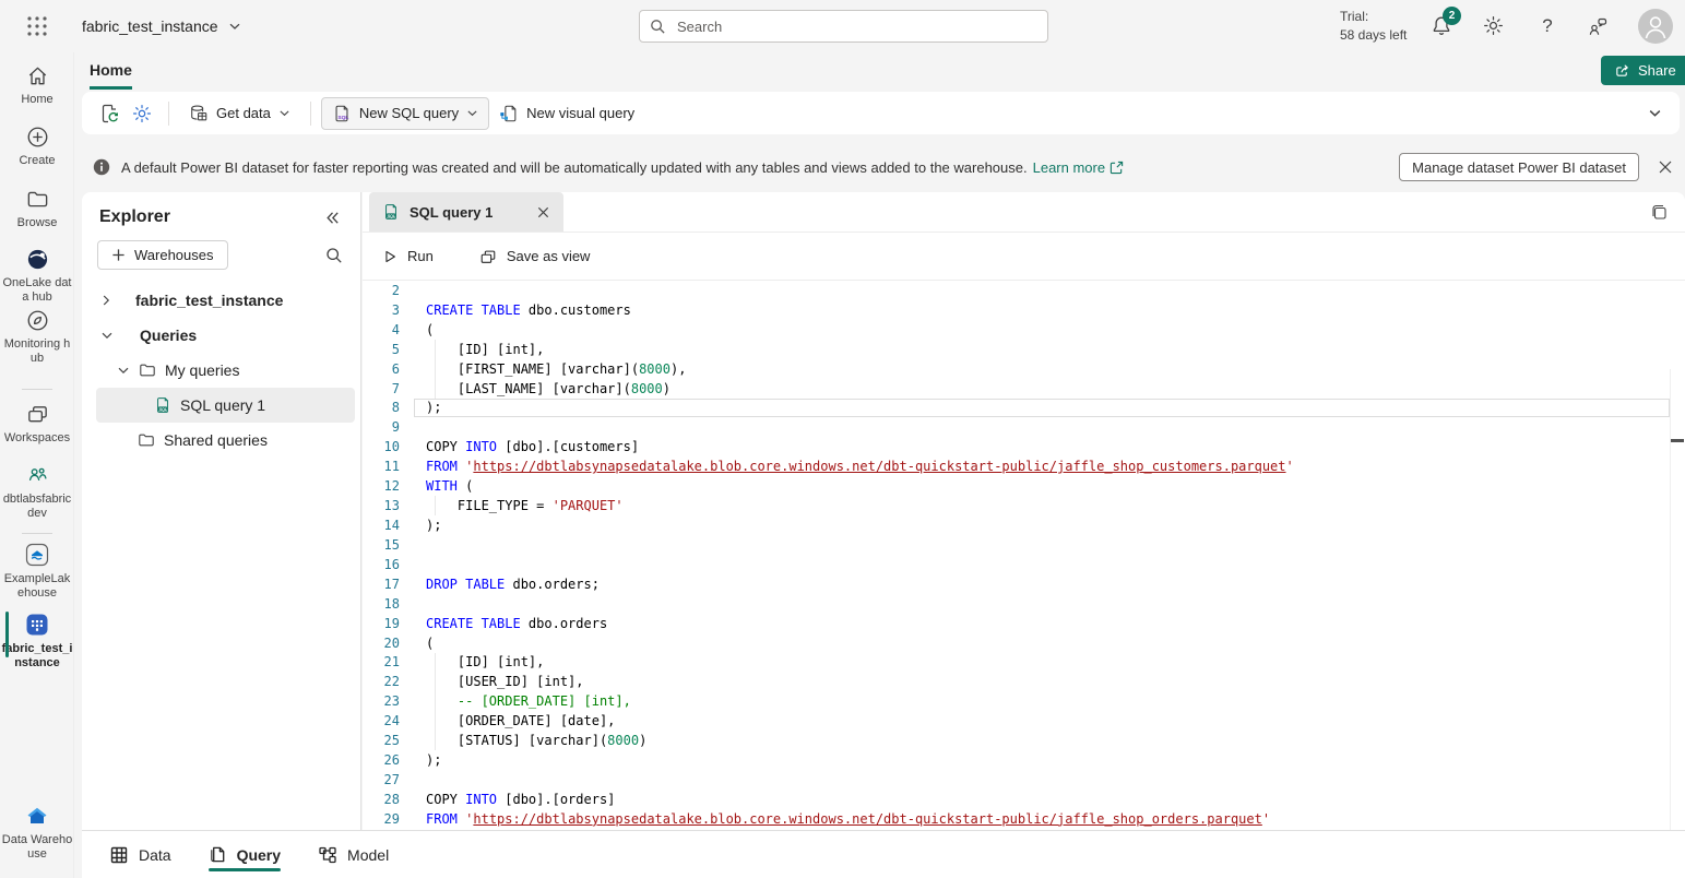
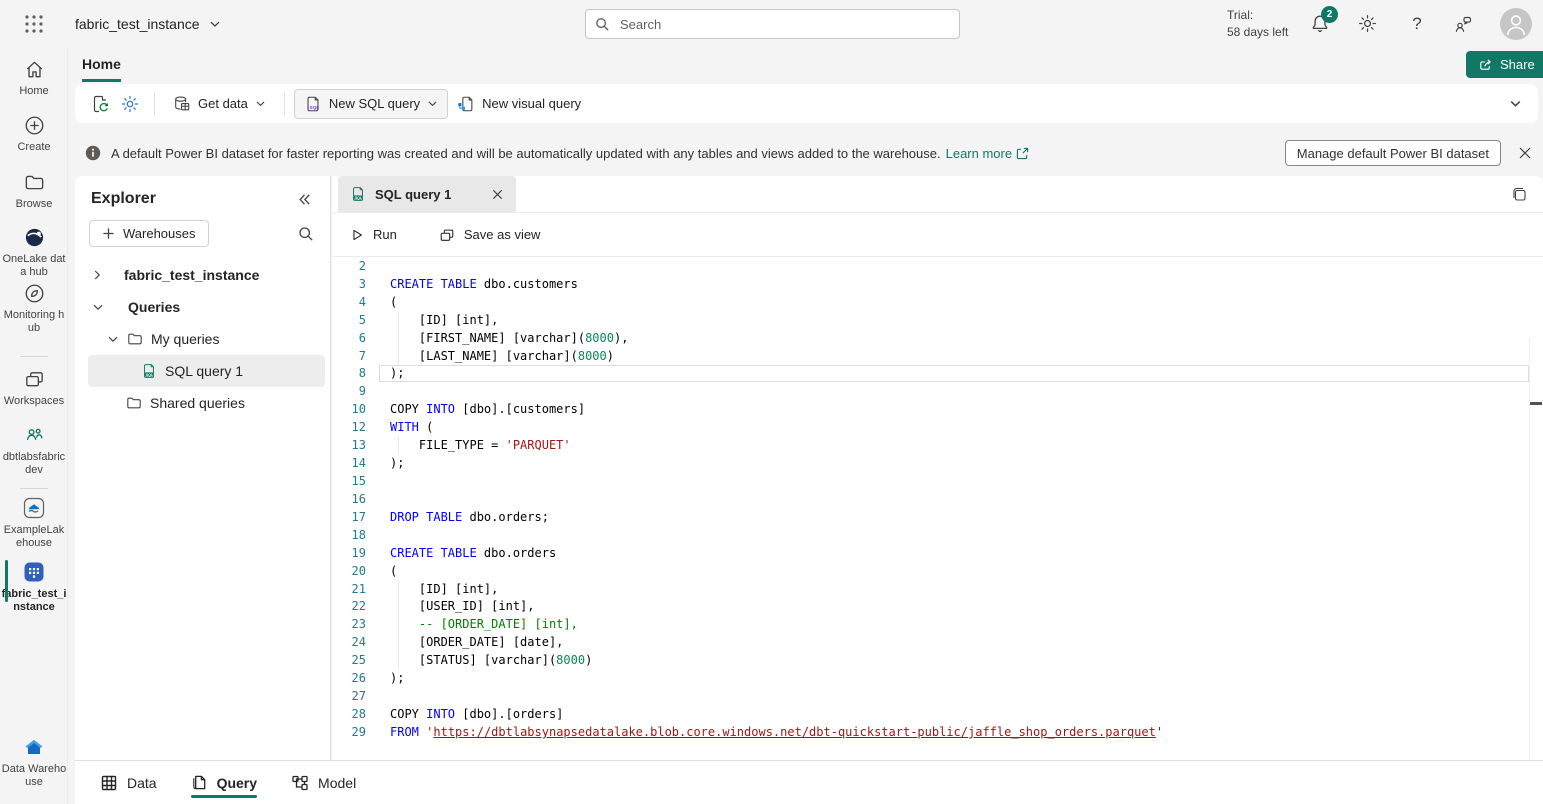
  fabric_test_instance
  Search
  Trial:
  58 days left
  2
  ?
  Home
  Share
  Get data
  New SQL query
  New visual query
  A default Power BI dataset for faster reporting was created and will be automatically updated with any tables and views added to the warehouse.
  Learn more
- Manage dataset Power BI dataset
+ Manage default Power BI dataset
  Home
  Create
  Browse
  OneLake data hub
  Monitoring hub
  Workspaces
  dbtlabsfabricdev
  ExampleLakehouse
  fabric_test_instance
  Data Warehouse
  Explorer
  Warehouses
  fabric_test_instance
  Queries
  My queries
  SQL query 1
  Shared queries
  SQL query 1
  Run
  Save as view
  2
  3
  CREATE TABLE dbo.customers
  4
  (
  5
  [ID] [int],
  6
  [FIRST_NAME] [varchar](8000),
  7
  [LAST_NAME] [varchar](8000)
  8
  );
  9
  10
  COPY INTO [dbo].[customers]
- 11
- FROM 'https://dbtlabsynapsedatalake.blob.core.windows.net/dbt-quickstart-public/jaffle_shop_customers.parquet'
  12
  WITH (
  13
  FILE_TYPE = 'PARQUET'
  14
  );
  15
  16
  17
  DROP TABLE dbo.orders;
  18
  19
  CREATE TABLE dbo.orders
  20
  (
  21
  [ID] [int],
  22
  [USER_ID] [int],
  23
  -- [ORDER_DATE] [int],
  24
  [ORDER_DATE] [date],
  25
  [STATUS] [varchar](8000)
  26
  );
  27
  28
  COPY INTO [dbo].[orders]
  29
  FROM 'https://dbtlabsynapsedatalake.blob.core.windows.net/dbt-quickstart-public/jaffle_shop_orders.parquet'
  Data
  Query
  Model
